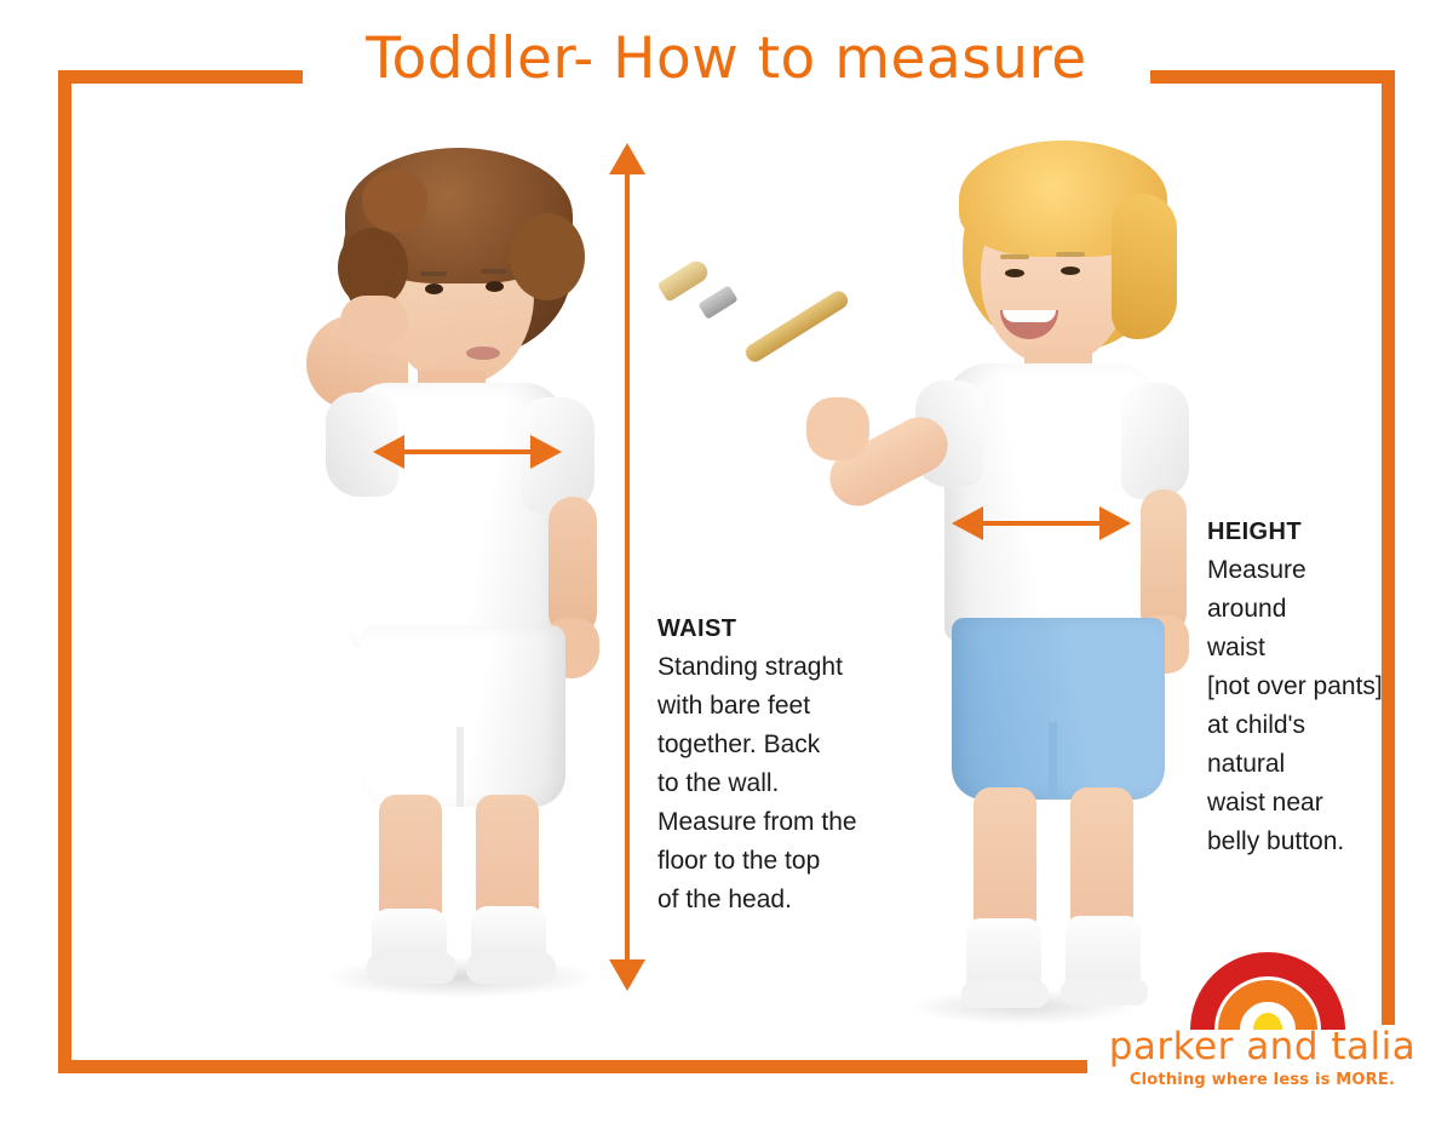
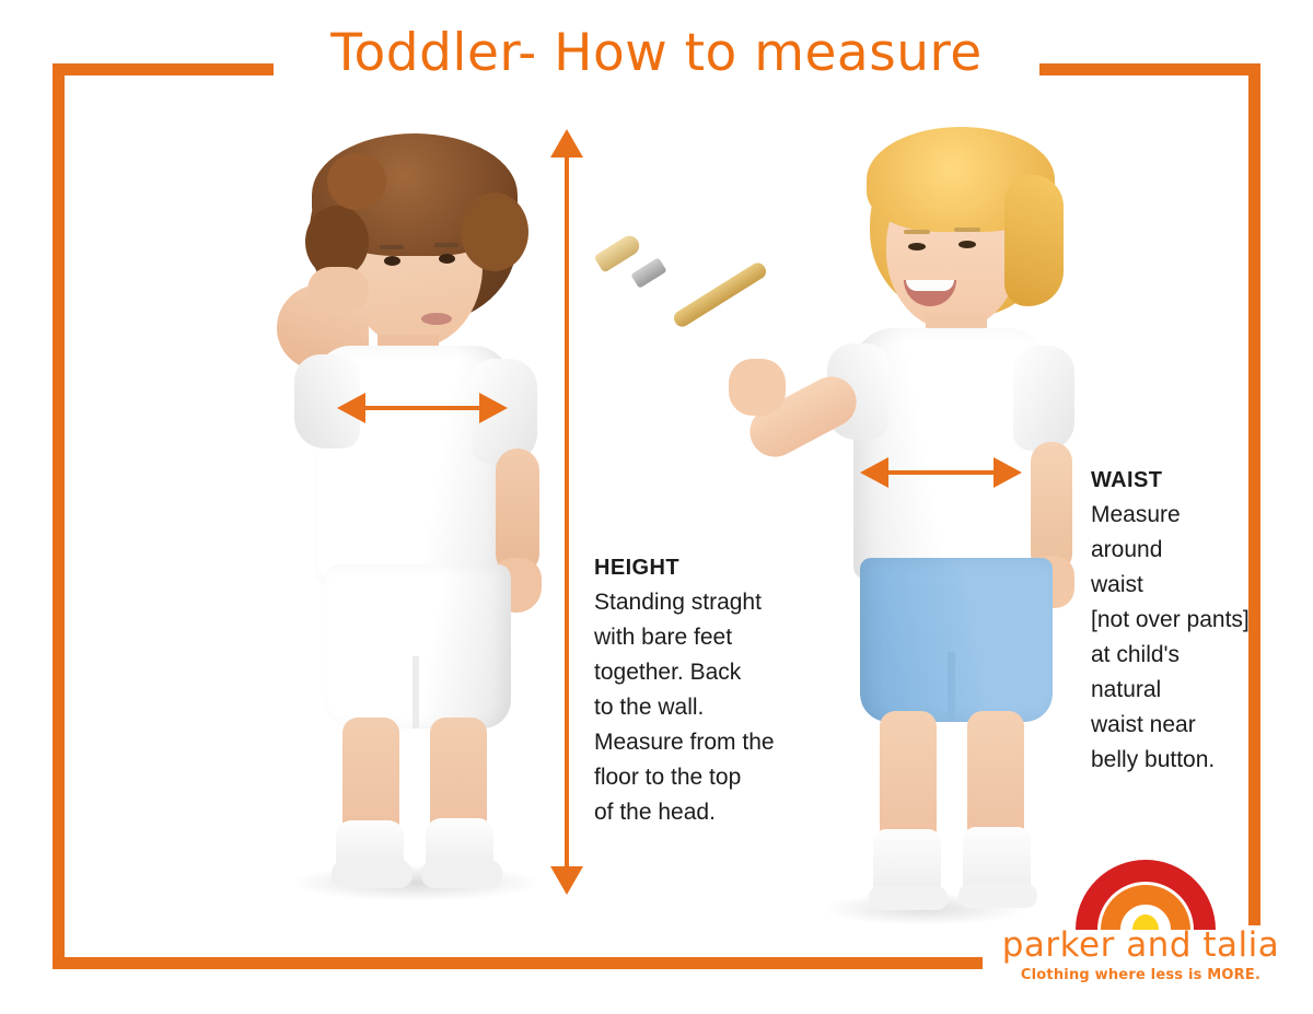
  Toddler- How to measure
- WAIST
+ HEIGHT
  Standing straght
  with bare feet
  together. Back
  to the wall.
  Measure from the
  floor to the top
  of the head.
- HEIGHT
+ WAIST
  Measure around
  waist
  [not over pants]
  at child's natural
  waist near
  belly button.
  parker and talia
  Clothing where less is MORE.
